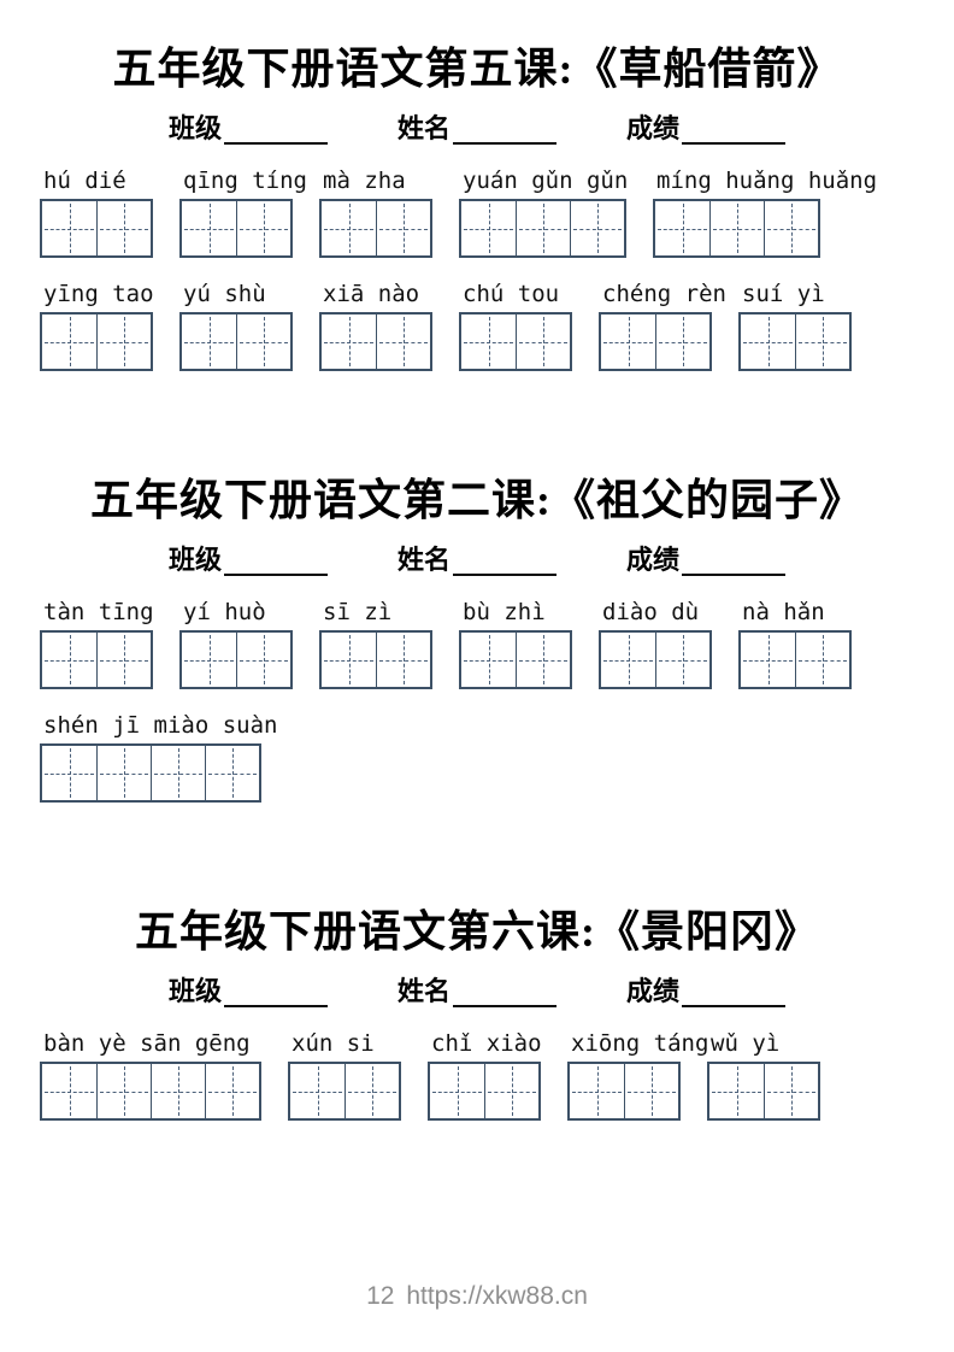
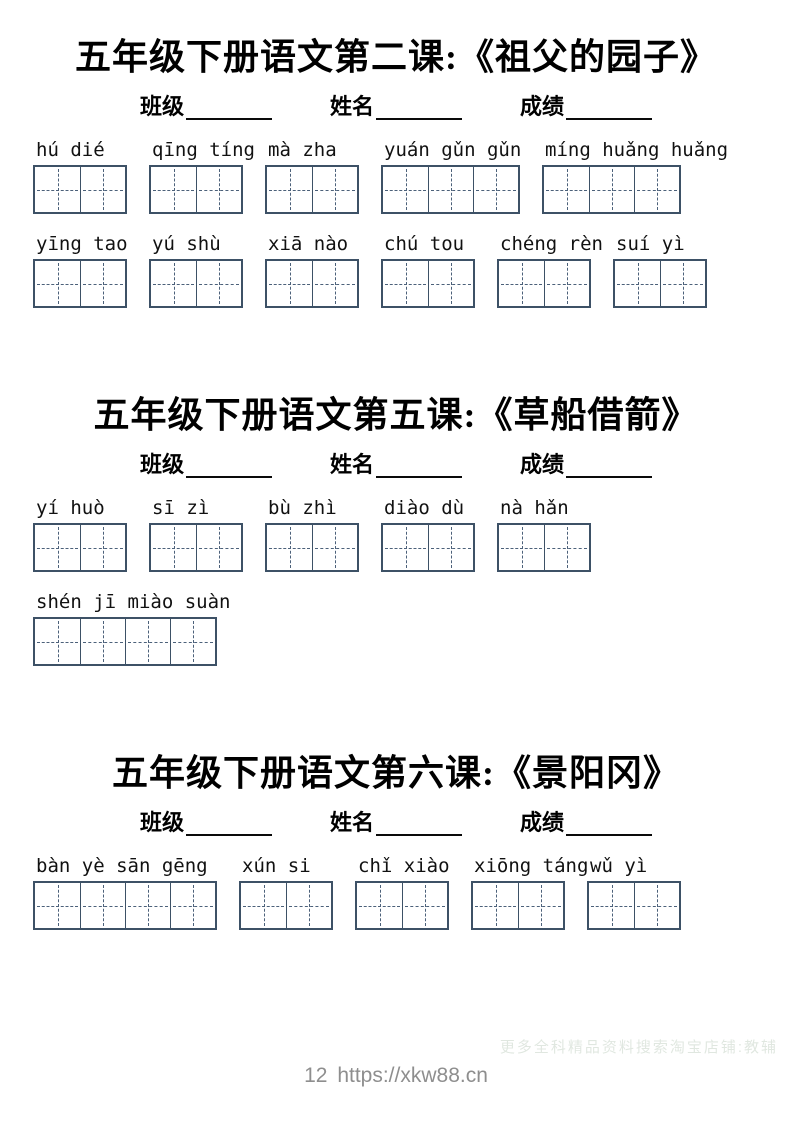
- 五年级下册语文第五课:《草船借箭》
+ 五年级下册语文第二课:《祖父的园子》
  班级
  姓名
  成绩
  hú dié
  qīng tíng
  mà zha
  yuán gǔn gǔn
  míng huǎng huǎng
  yīng tao
  yú shù
  xiā nào
  chú tou
  chéng rèn
  suí yì
- 五年级下册语文第二课:《祖父的园子》
+ 五年级下册语文第五课:《草船借箭》
  班级
  姓名
  成绩
- tàn tīng
  yí huò
  sī zì
  bù zhì
  diào dù
  nà hǎn
  shén jī miào suàn
  五年级下册语文第六课:《景阳冈》
  班级
  姓名
  成绩
  bàn yè sān gēng
  xún si
  chǐ xiào
  xiōng táng
  wǔ yì
+ 更多全科精品资料搜索淘宝店铺:教辅
  12 https://xkw88.cn
